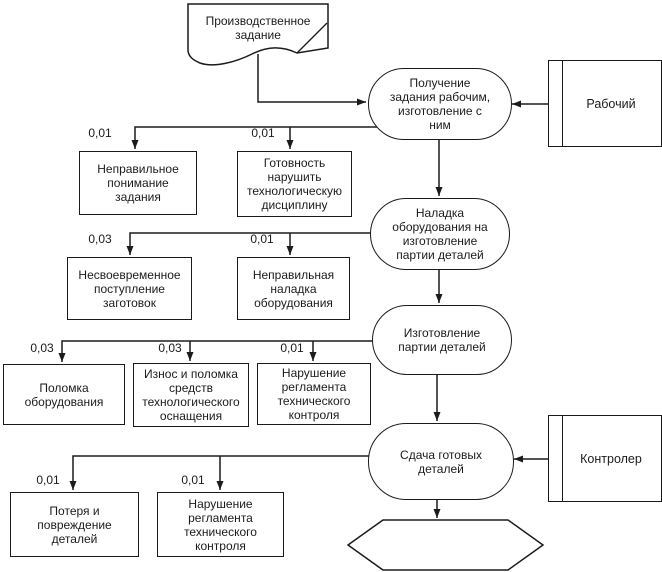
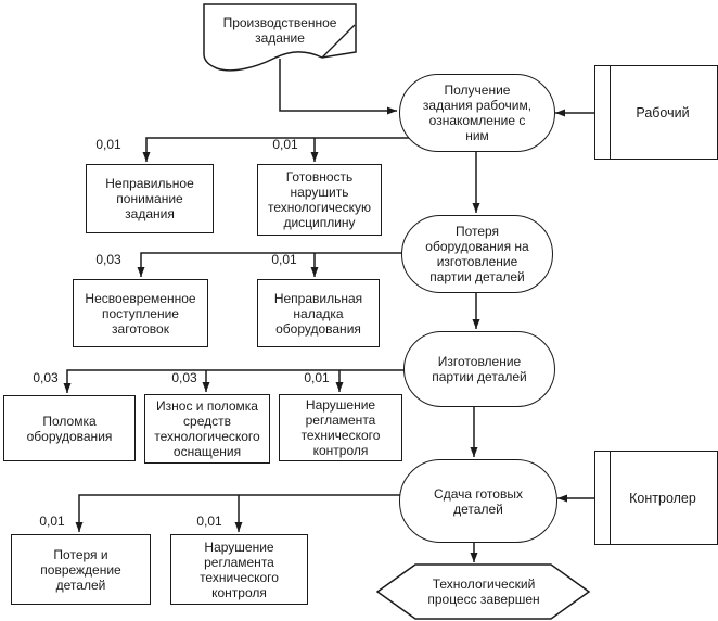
  Производственное задание
- Получение задания рабочим, изготовление с ним
+ Получение задания рабочим, ознакомление с ним
- Наладка оборудования на изготовление партии деталей
+ Потеря оборудования на изготовление партии деталей
  Изготовление партии деталей
  Сдача готовых деталей
  Рабочий
  Контролер
  Неправильное понимание задания
  Готовность нарушить технологическую дисциплину
  Несвоевременное поступление заготовок
  Неправильная наладка оборудования
  Поломка оборудования
  Износ и поломка средств технологического оснащения
  Нарушение регламента технического контроля
  Потеря и повреждение деталей
  Нарушение регламента технического контроля
  0,01
  0,01
  0,03
  0,01
  0,03
  0,03
  0,01
  0,01
  0,01
+ Технологический процесс завершен
